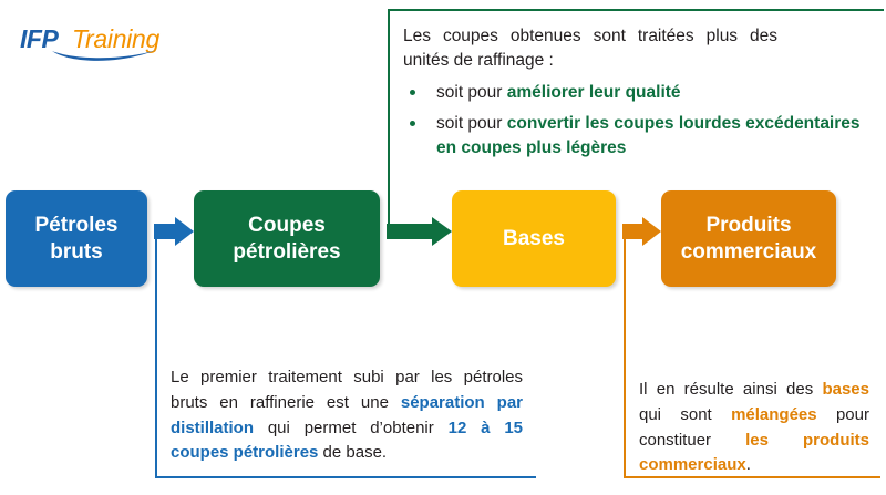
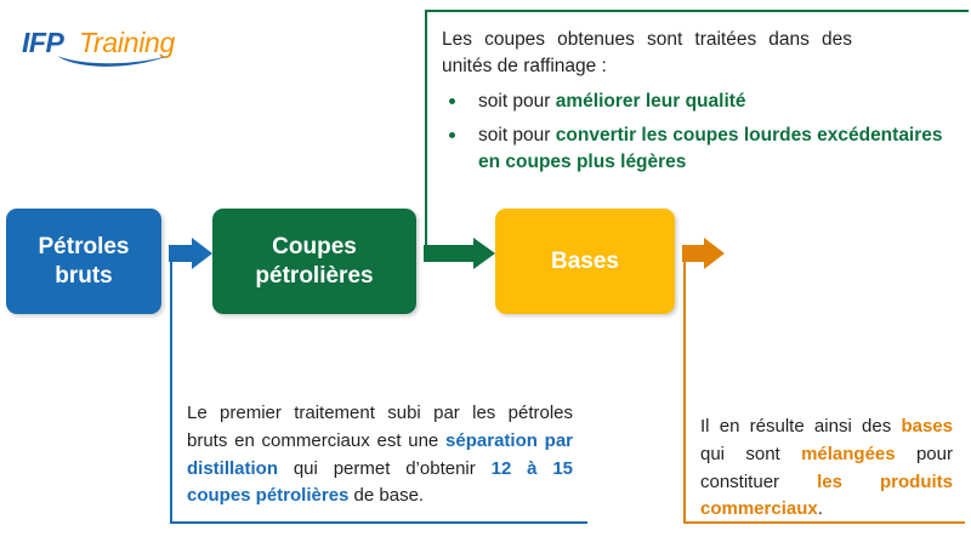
  IFP
  Training
  Pétroles bruts
  Coupes pétrolières
  Bases
- Produits commerciaux
- Les coupes obtenues sont traitées plus des unités de raffinage :
+ Les coupes obtenues sont traitées dans des unités de raffinage :
  soit pour améliorer leur qualité
  soit pour convertir les coupes lourdes excédentaires en coupes plus légères
- Le premier traitement subi par les pétroles bruts en raffinerie est une séparation par distillation qui permet d’obtenir 12 à 15 coupes pétrolières de base.
+ Le premier traitement subi par les pétroles bruts en commerciaux est une séparation par distillation qui permet d’obtenir 12 à 15 coupes pétrolières de base.
  Il en résulte ainsi des bases qui sont mélangées pour constituer les produits commerciaux.
